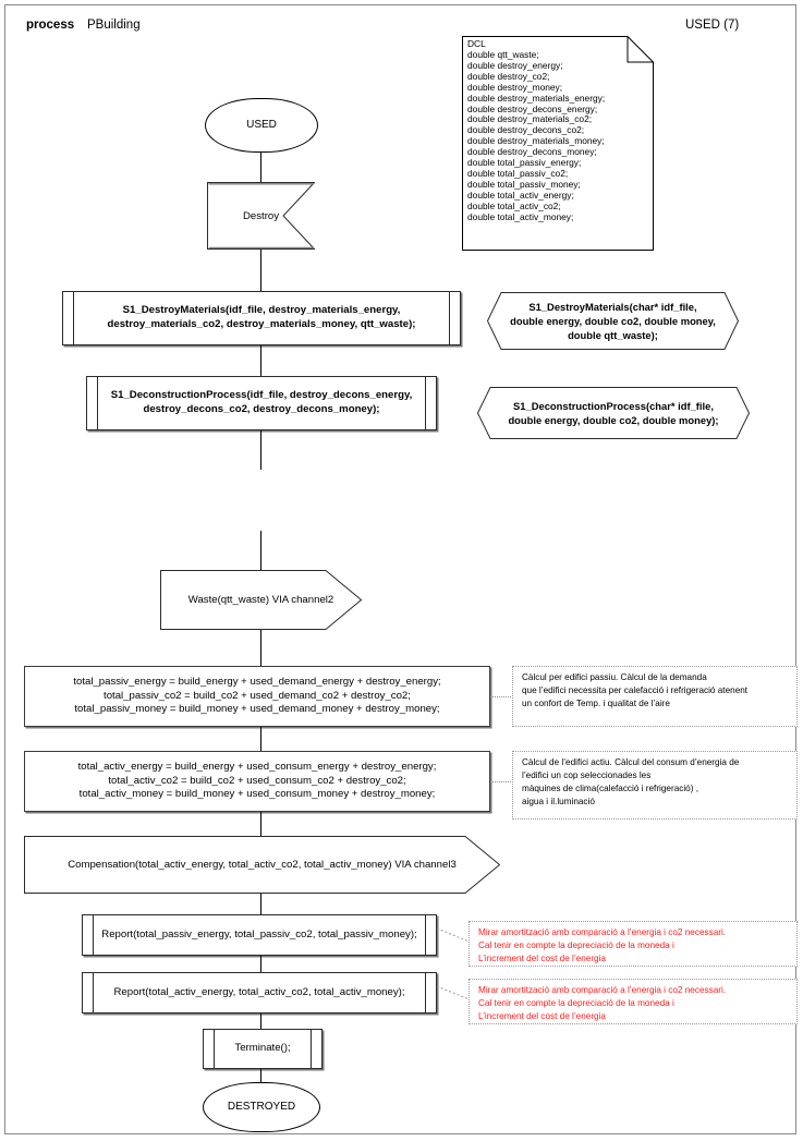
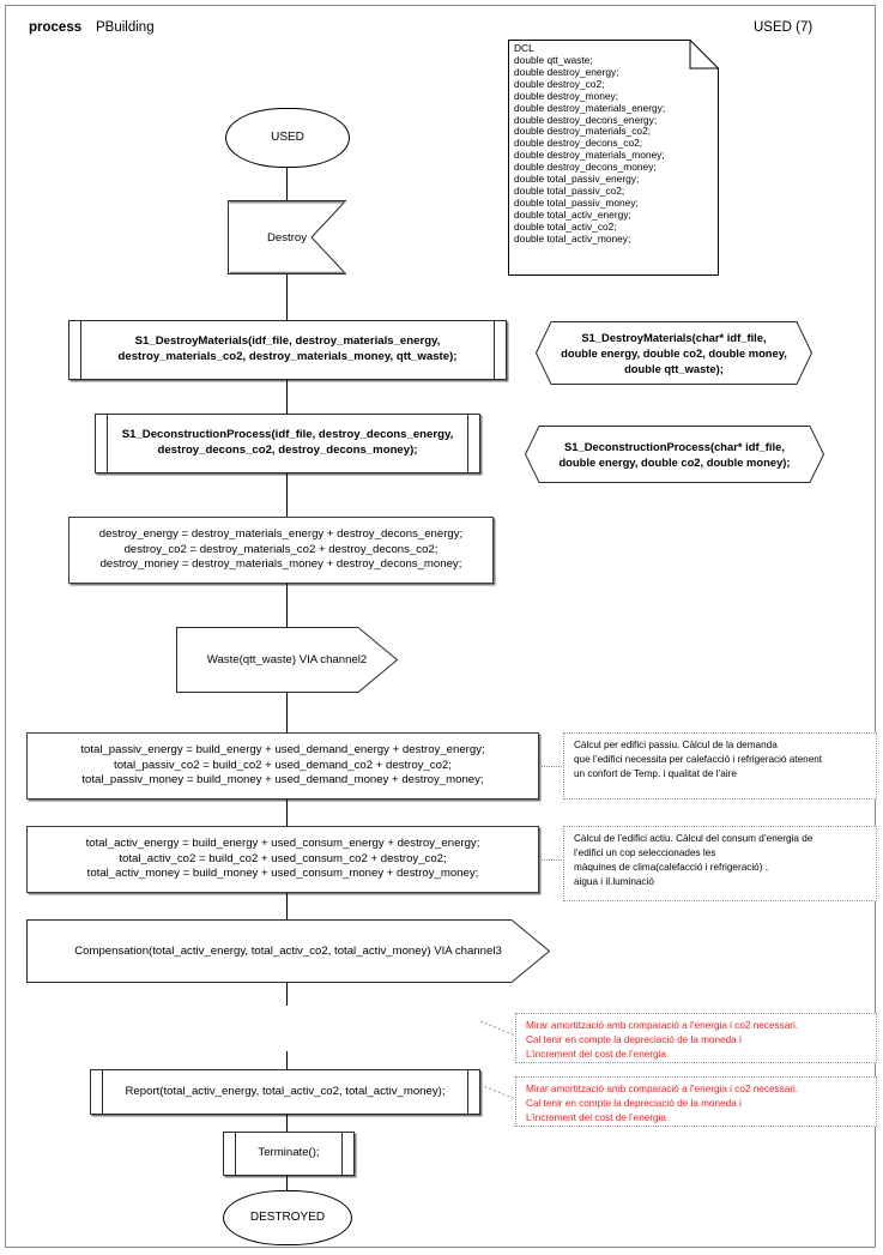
  process
  PBuilding
  USED (7)
  DCL
  double qtt_waste;
  double destroy_energy;
  double destroy_co2;
  double destroy_money;
  double destroy_materials_energy;
  double destroy_decons_energy;
  double destroy_materials_co2;
  double destroy_decons_co2;
  double destroy_materials_money;
  double destroy_decons_money;
  double total_passiv_energy;
  double total_passiv_co2;
  double total_passiv_money;
  double total_activ_energy;
  double total_activ_co2;
  double total_activ_money;
  USED
  Destroy
  S1_DestroyMaterials(idf_file, destroy_materials_energy,
  destroy_materials_co2, destroy_materials_money, qtt_waste);
  S1_DeconstructionProcess(idf_file, destroy_decons_energy,
  destroy_decons_co2, destroy_decons_money);
  S1_DestroyMaterials(char* idf_file,
  double energy, double co2, double money,
  double qtt_waste);
  S1_DeconstructionProcess(char* idf_file,
  double energy, double co2, double money);
+ destroy_energy = destroy_materials_energy + destroy_decons_energy;
+ destroy_co2 = destroy_materials_co2 + destroy_decons_co2;
+ destroy_money = destroy_materials_money + destroy_decons_money;
  Waste(qtt_waste) VIA channel2
  total_passiv_energy = build_energy + used_demand_energy + destroy_energy;
  total_passiv_co2 = build_co2 + used_demand_co2 + destroy_co2;
  total_passiv_money = build_money + used_demand_money + destroy_money;
  Càlcul per edifici passiu. Càlcul de la demanda
  que l’edifici necessita per calefacció i refrigeració atenent
  un confort de Temp. i qualitat de l’aire
  total_activ_energy = build_energy + used_consum_energy + destroy_energy;
  total_activ_co2 = build_co2 + used_consum_co2 + destroy_co2;
  total_activ_money = build_money + used_consum_money + destroy_money;
  Càlcul de l’edifici actiu. Càlcul del consum d’energia de
  l’edifici un cop seleccionades les
  màquines de clima(calefacció i refrigeració) ,
  aigua i il.luminació
  Compensation(total_activ_energy, total_activ_co2, total_activ_money) VIA channel3
- Report(total_passiv_energy, total_passiv_co2, total_passiv_money);
  Mirar amortització amb comparació a l’energia i co2 necessari.
  Cal tenir en compte la depreciació de la moneda i
  L’increment del cost de l’energia
  Report(total_activ_energy, total_activ_co2, total_activ_money);
  Mirar amortització amb comparació a l’energia i co2 necessari.
  Cal tenir en compte la depreciació de la moneda i
  L’increment del cost de l’energia
  Terminate();
  DESTROYED
